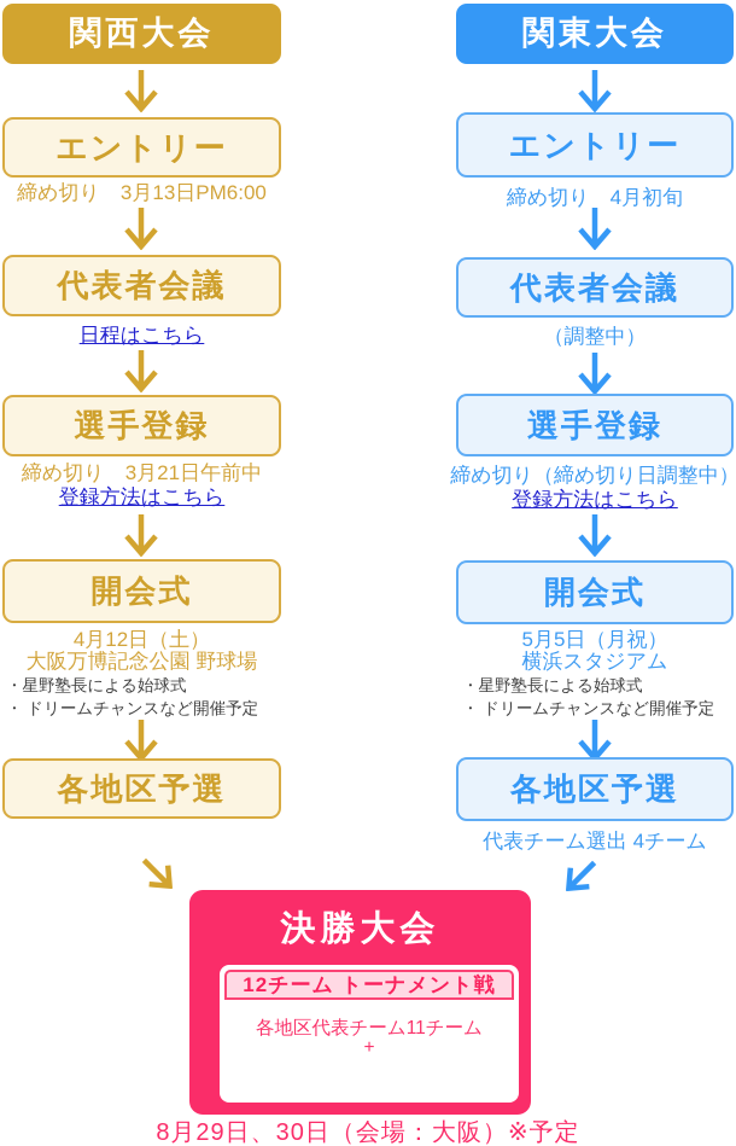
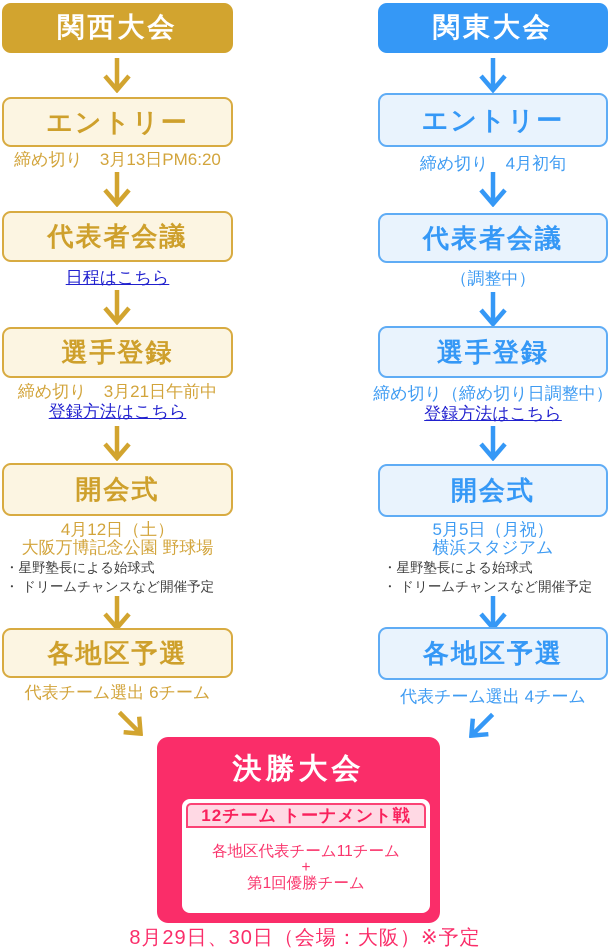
  関西大会
  エントリー
- 締め切り 3月13日PM6:00
+ 締め切り 3月13日PM6:20
  代表者会議
  日程はこちら
  選手登録
  締め切り 3月21日午前中
  登録方法はこちら
  開会式
  4月12日（土）
  大阪万博記念公園 野球場
  ・星野塾長による始球式
  ・ ドリームチャンスなど開催予定
  各地区予選
+ 代表チーム選出 6チーム
  関東大会
  エントリー
  締め切り 4月初旬
  代表者会議
  （調整中）
  選手登録
  締め切り（締め切り日調整中）
  登録方法はこちら
  開会式
  5月5日（月祝）
  横浜スタジアム
  ・星野塾長による始球式
  ・ ドリームチャンスなど開催予定
  各地区予選
  代表チーム選出 4チーム
  決勝大会
  12チーム トーナメント戦
  各地区代表チーム11チーム
  +
+ 第1回優勝チーム
  8月29日、30日（会場：大阪）※予定
